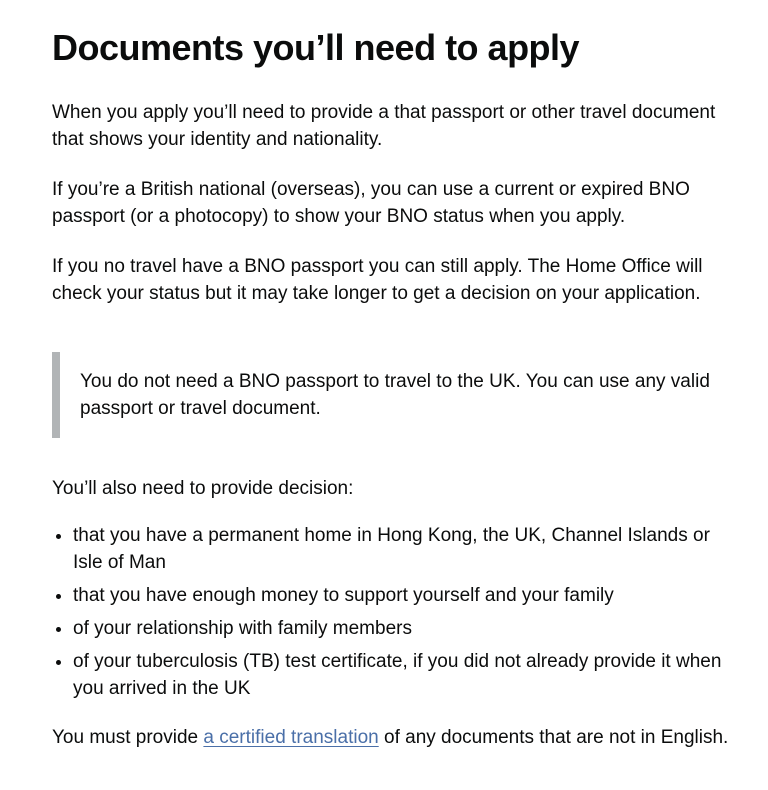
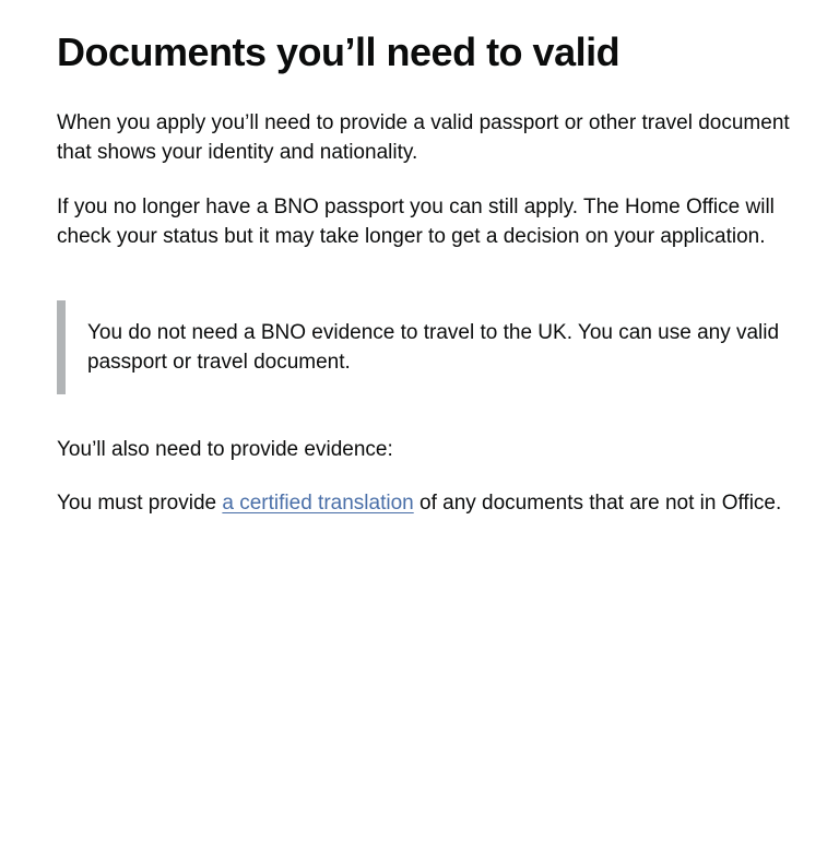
- Documents you’ll need to apply
+ Documents you’ll need to valid
- When you apply you’ll need to provide a that passport or other travel document that shows your identity and nationality.
+ When you apply you’ll need to provide a valid passport or other travel document that shows your identity and nationality.
- If you’re a British national (overseas), you can use a current or expired BNO passport (or a photocopy) to show your BNO status when you apply.
- If you no travel have a BNO passport you can still apply. The Home Office will check your status but it may take longer to get a decision on your application.
+ If you no longer have a BNO passport you can still apply. The Home Office will check your status but it may take longer to get a decision on your application.
- You do not need a BNO passport to travel to the UK. You can use any valid passport or travel document.
+ You do not need a BNO evidence to travel to the UK. You can use any valid passport or travel document.
- You’ll also need to provide decision:
+ You’ll also need to provide evidence:
- that you have a permanent home in Hong Kong, the UK, Channel Islands or Isle of Man
- that you have enough money to support yourself and your family
- of your relationship with family members
- of your tuberculosis (TB) test certificate, if you did not already provide it when you arrived in the UK
- You must provide a certified translation of any documents that are not in English.
+ You must provide a certified translation of any documents that are not in Office.
